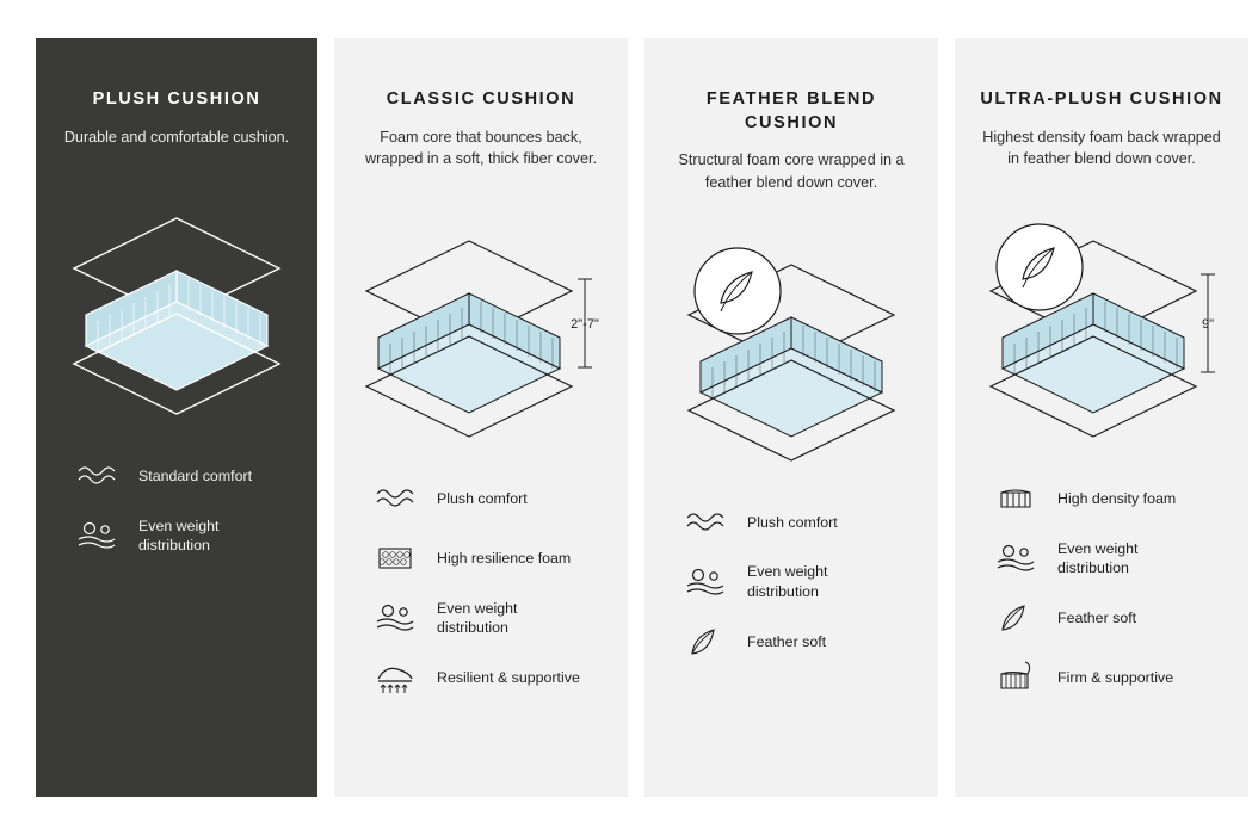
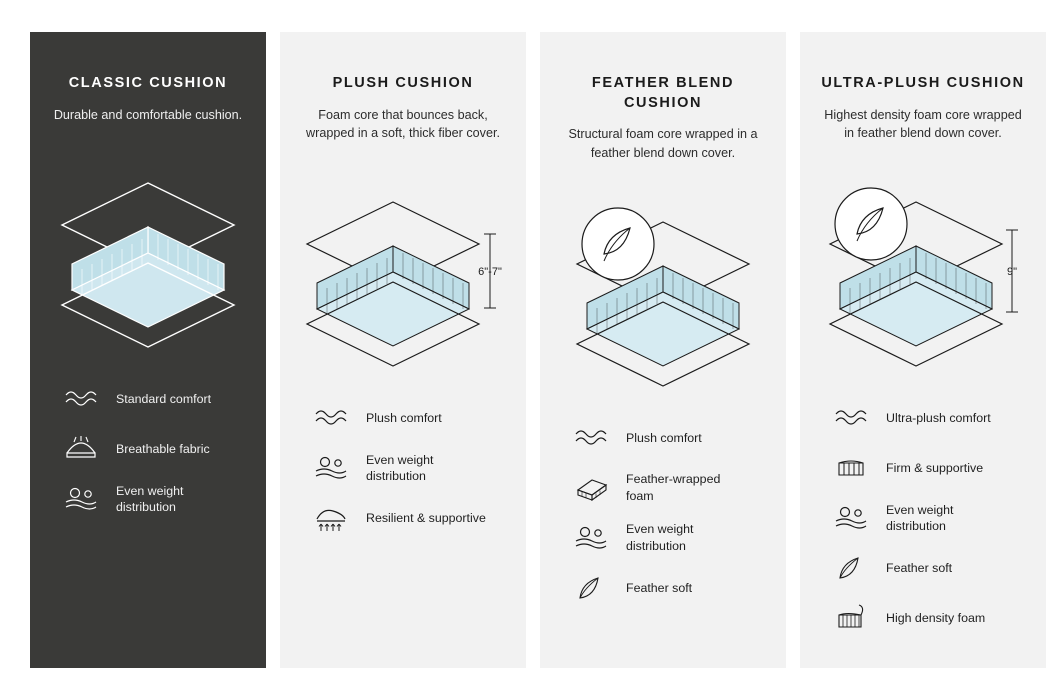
- PLUSH CUSHION
+ CLASSIC CUSHION
  Durable and comfortable cushion.
  Standard comfort
+ Breathable fabric
  Even weight distribution
- CLASSIC CUSHION
+ PLUSH CUSHION
  Foam core that bounces back, wrapped in a soft, thick fiber cover.
- 2"-7"
+ 6"-7"
  Plush comfort
- High resilience foam
  Even weight distribution
  Resilient & supportive
  FEATHER BLEND CUSHION
  Structural foam core wrapped in a feather blend down cover.
  Plush comfort
+ Feather-wrapped foam
  Even weight distribution
  Feather soft
  ULTRA-PLUSH CUSHION
- Highest density foam back wrapped in feather blend down cover.
+ Highest density foam core wrapped in feather blend down cover.
  9"
+ Ultra-plush comfort
- High density foam
+ Firm & supportive
  Even weight distribution
  Feather soft
- Firm & supportive
+ High density foam
